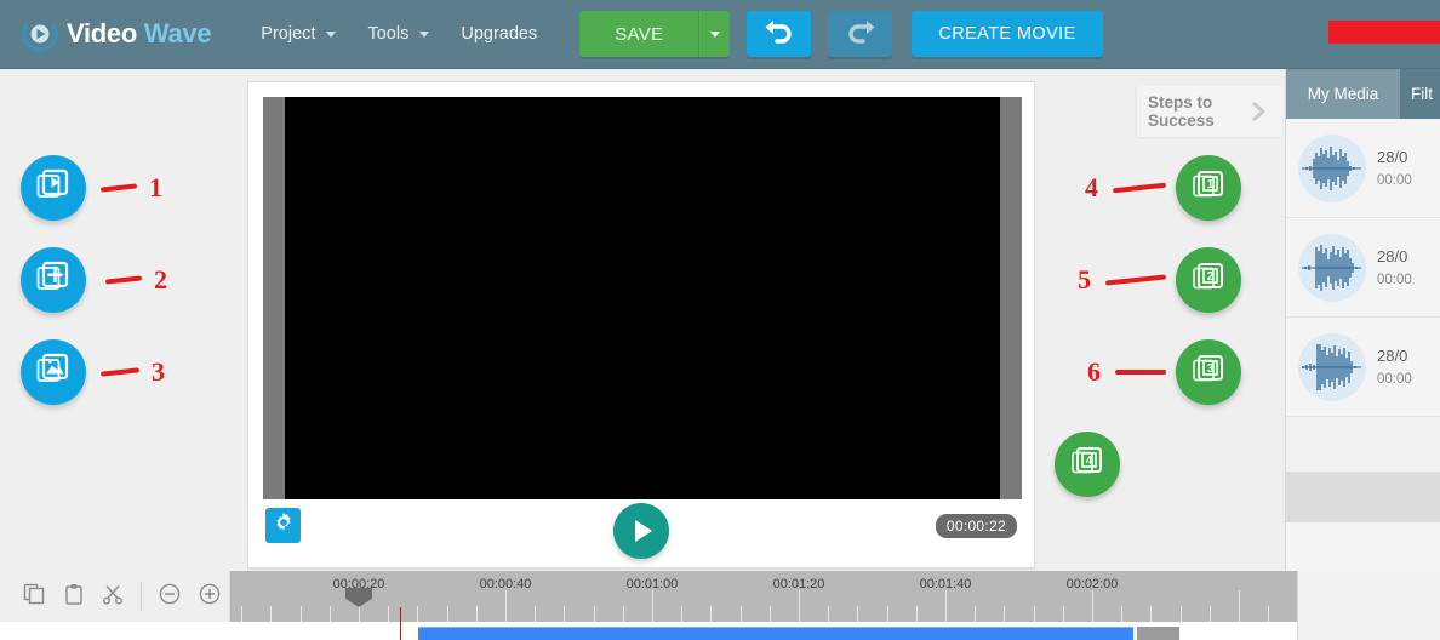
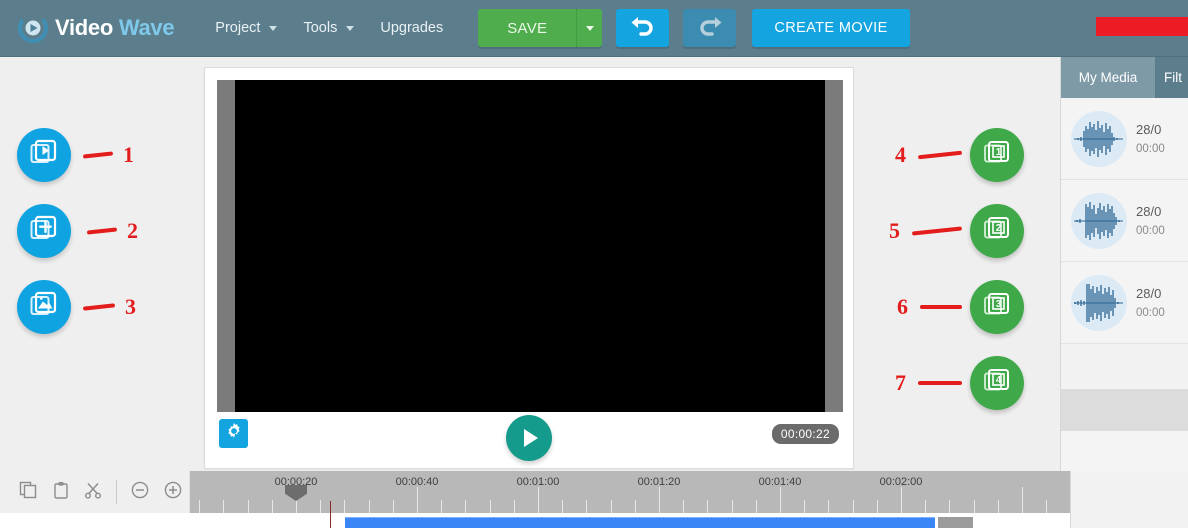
  Video Wave
  Project
  Tools
  Upgrades
  SAVE
  CREATE MOVIE
  1
  2
  3
  00:00:22
- Steps to
- Success
  4
  1
  5
  2
  6
  3
+ 7
  4
  My Media
  Filt
  28/0
  00:00
  28/0
  00:00
  28/0
  00:00
  00:00:20
  00:00:40
  00:01:00
  00:01:20
  00:01:40
  00:02:00
